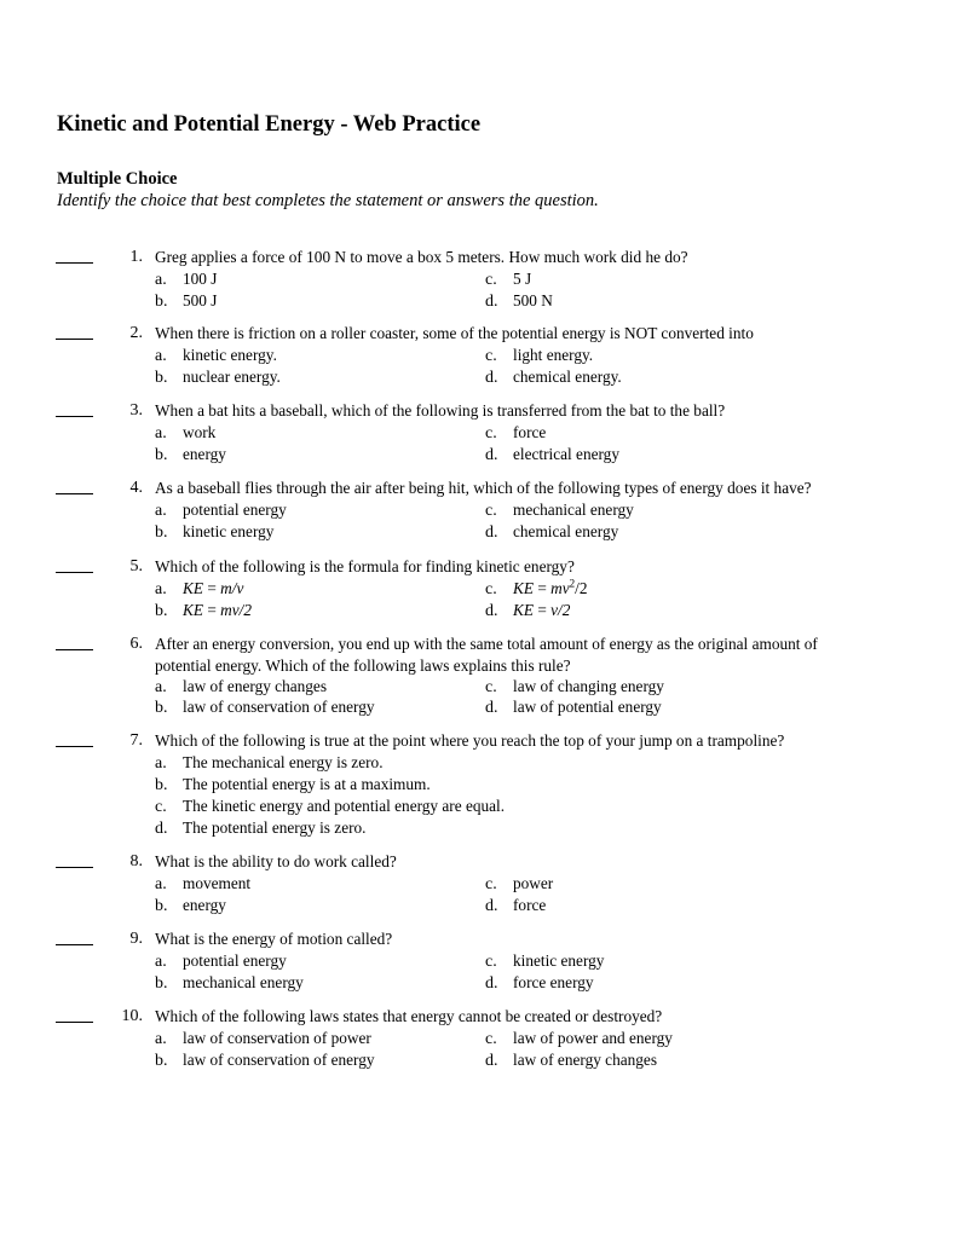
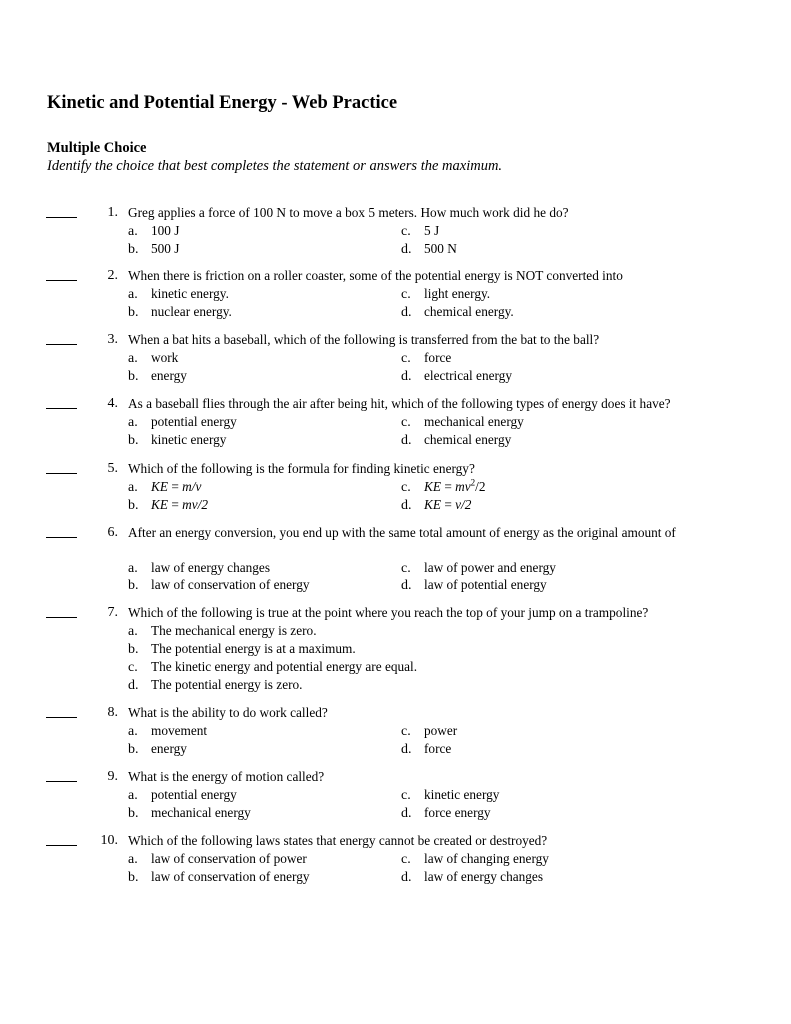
  Kinetic and Potential Energy - Web Practice
  Multiple Choice
- Identify the choice that best completes the statement or answers the question.
+ Identify the choice that best completes the statement or answers the maximum.
  1.
  Greg applies a force of 100 N to move a box 5 meters. How much work did he do?
  a.
  100 J
  b.
  500 J
  c.
  5 J
  d.
  500 N
  2.
  When there is friction on a roller coaster, some of the potential energy is NOT converted into
  a.
  kinetic energy.
  b.
  nuclear energy.
  c.
  light energy.
  d.
  chemical energy.
  3.
  When a bat hits a baseball, which of the following is transferred from the bat to the ball?
  a.
  work
  b.
  energy
  c.
  force
  d.
  electrical energy
  4.
  As a baseball flies through the air after being hit, which of the following types of energy does it have?
  a.
  potential energy
  b.
  kinetic energy
  c.
  mechanical energy
  d.
  chemical energy
  5.
  Which of the following is the formula for finding kinetic energy?
  a.
  KE = m/v
  b.
  KE = mv/2
  c.
  KE = mv2/2
  d.
  KE = v/2
  6.
  After an energy conversion, you end up with the same total amount of energy as the original amount of
- potential energy. Which of the following laws explains this rule?
  a.
  law of energy changes
  b.
  law of conservation of energy
  c.
- law of changing energy
+ law of power and energy
  d.
  law of potential energy
  7.
  Which of the following is true at the point where you reach the top of your jump on a trampoline?
  a.
  The mechanical energy is zero.
  b.
  The potential energy is at a maximum.
  c.
  The kinetic energy and potential energy are equal.
  d.
  The potential energy is zero.
  8.
  What is the ability to do work called?
  a.
  movement
  b.
  energy
  c.
  power
  d.
  force
  9.
  What is the energy of motion called?
  a.
  potential energy
  b.
  mechanical energy
  c.
  kinetic energy
  d.
  force energy
  10.
  Which of the following laws states that energy cannot be created or destroyed?
  a.
  law of conservation of power
  b.
  law of conservation of energy
  c.
- law of power and energy
+ law of changing energy
  d.
  law of energy changes
